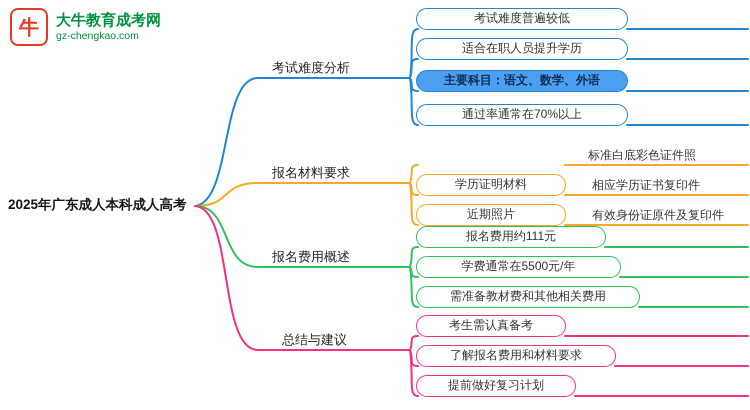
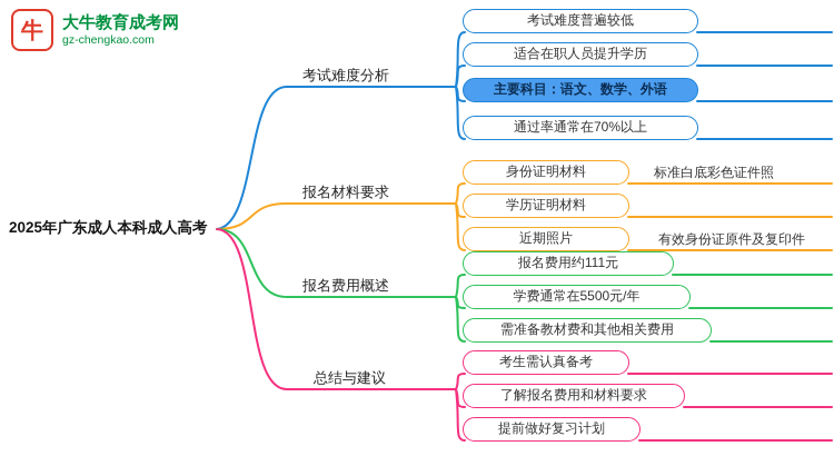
  牛
  大牛教育成考网
  gz-chengkao.com
  2025年广东成人本科成人高考
  考试难度分析
  报名材料要求
  报名费用概述
  总结与建议
  考试难度普遍较低
  适合在职人员提升学历
  主要科目：语文、数学、外语
  通过率通常在70%以上
+ 身份证明材料
  学历证明材料
  近期照片
  标准白底彩色证件照
- 相应学历证书复印件
  有效身份证原件及复印件
  报名费用约111元
  学费通常在5500元/年
  需准备教材费和其他相关费用
  考生需认真备考
  了解报名费用和材料要求
  提前做好复习计划
